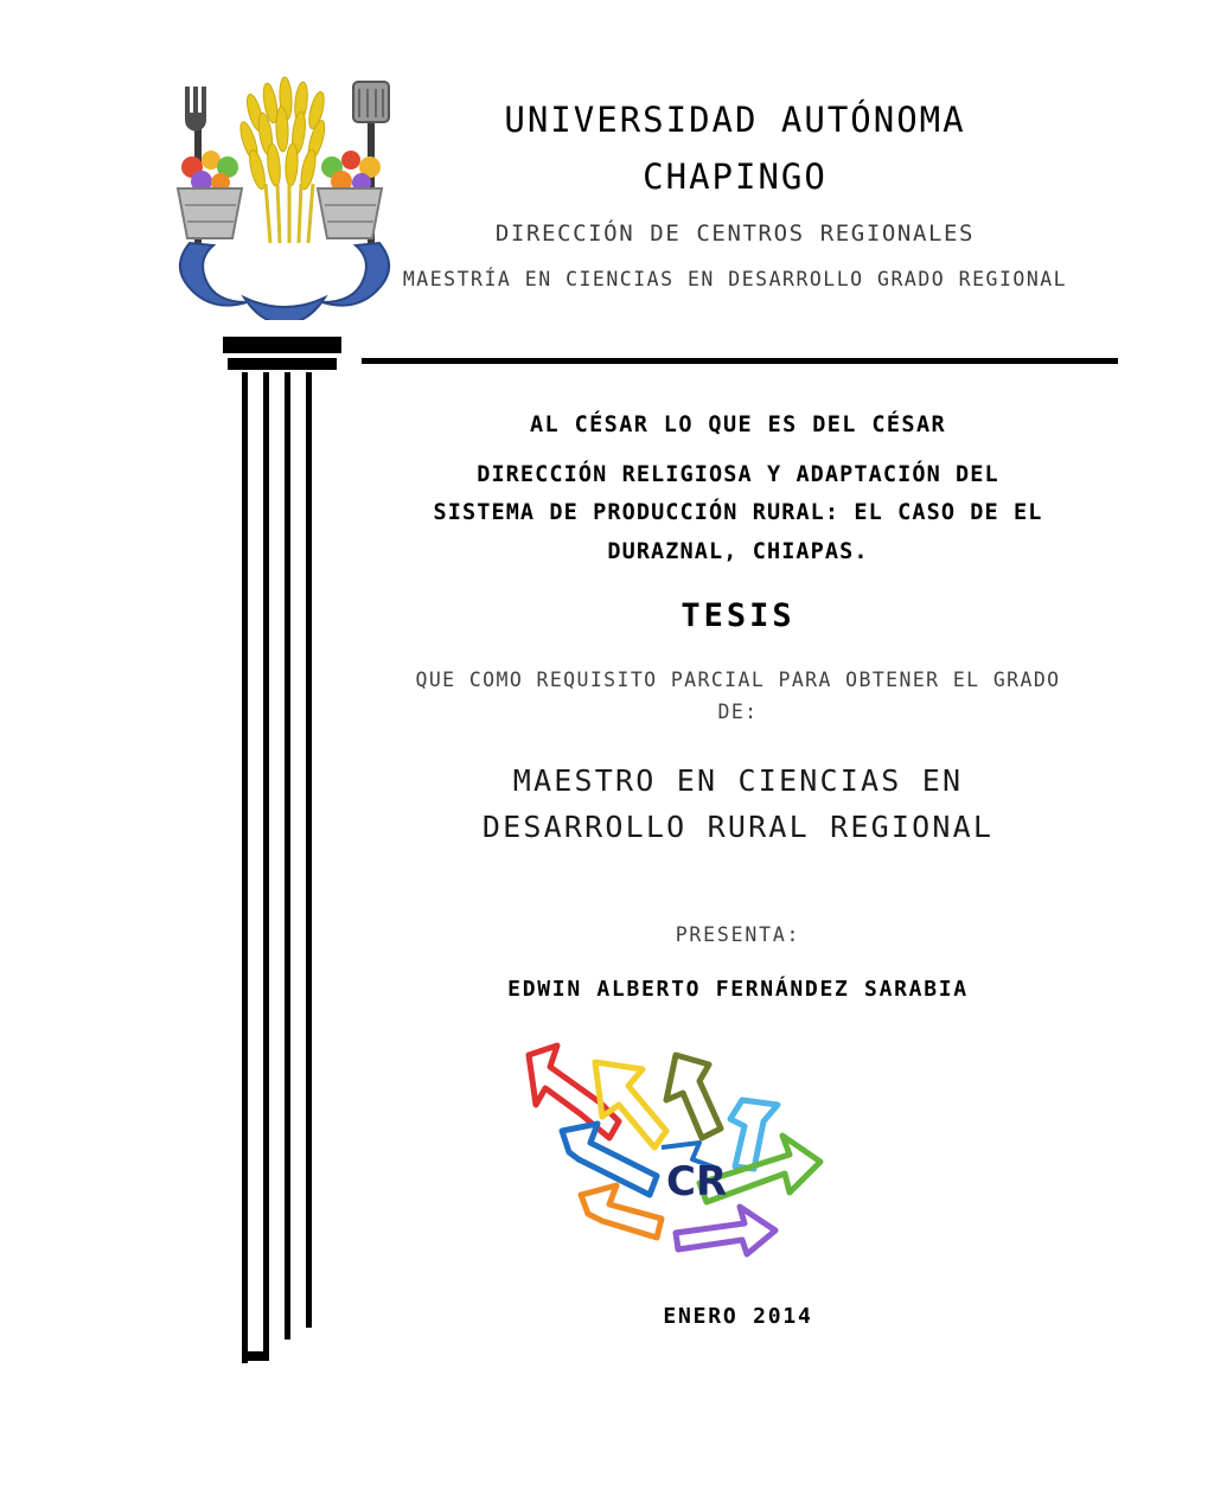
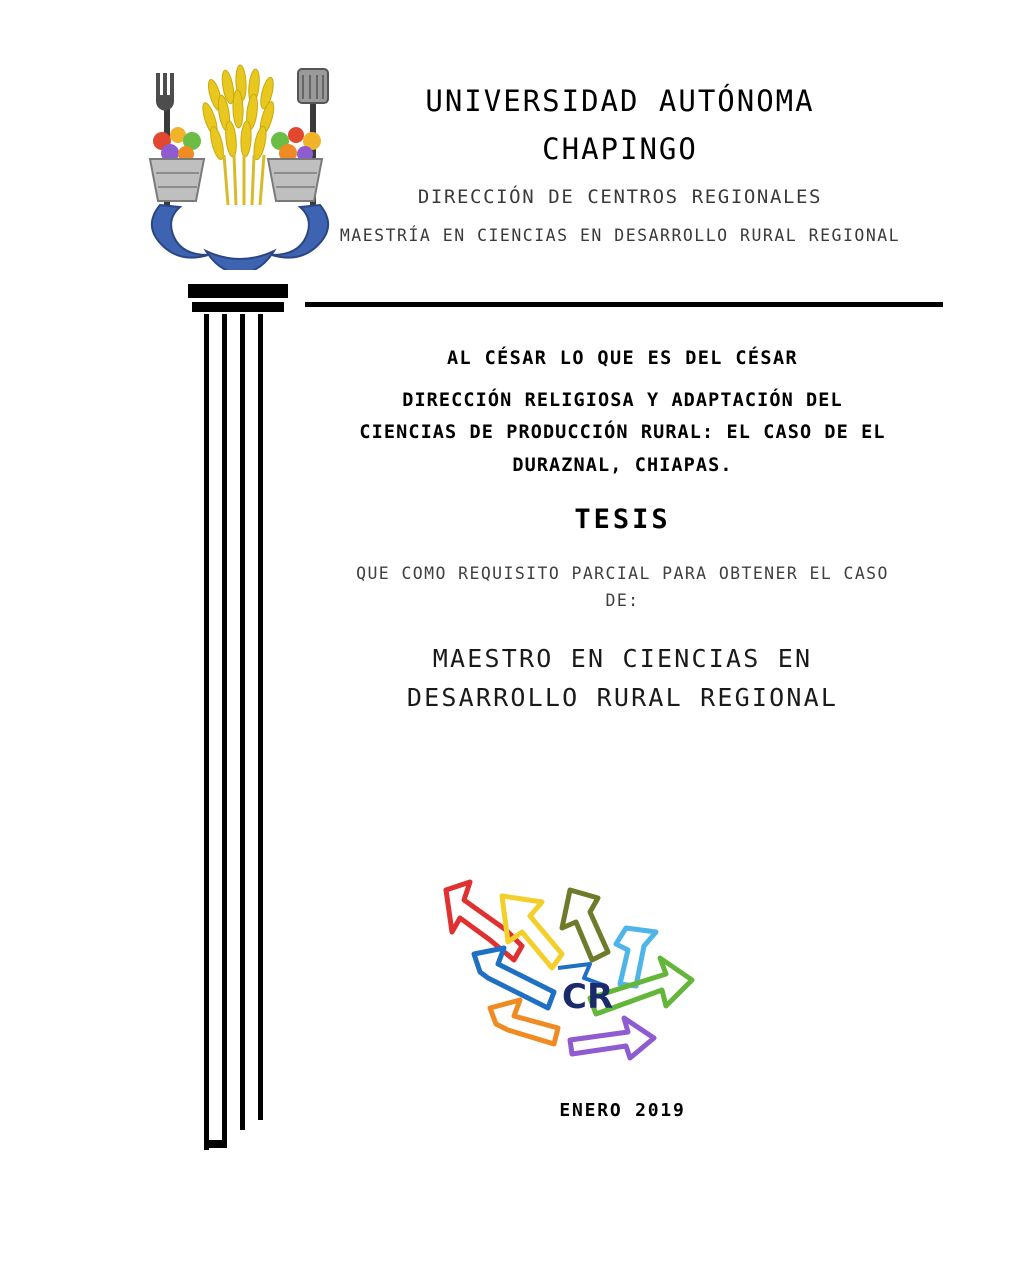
  UNIVERSIDAD AUTÓNOMA
  CHAPINGO
  DIRECCIÓN DE CENTROS REGIONALES
- MAESTRÍA EN CIENCIAS EN DESARROLLO GRADO REGIONAL
+ MAESTRÍA EN CIENCIAS EN DESARROLLO RURAL REGIONAL
  AL CÉSAR LO QUE ES DEL CÉSAR
  DIRECCIÓN RELIGIOSA Y ADAPTACIÓN DEL
- SISTEMA DE PRODUCCIÓN RURAL: EL CASO DE EL
+ CIENCIAS DE PRODUCCIÓN RURAL: EL CASO DE EL
  DURAZNAL, CHIAPAS.
  TESIS
- QUE COMO REQUISITO PARCIAL PARA OBTENER EL GRADO
+ QUE COMO REQUISITO PARCIAL PARA OBTENER EL CASO
  DE:
  MAESTRO EN CIENCIAS EN
  DESARROLLO RURAL REGIONAL
- PRESENTA:
- EDWIN ALBERTO FERNÁNDEZ SARABIA
  CR
- ENERO 2014
+ ENERO 2019
